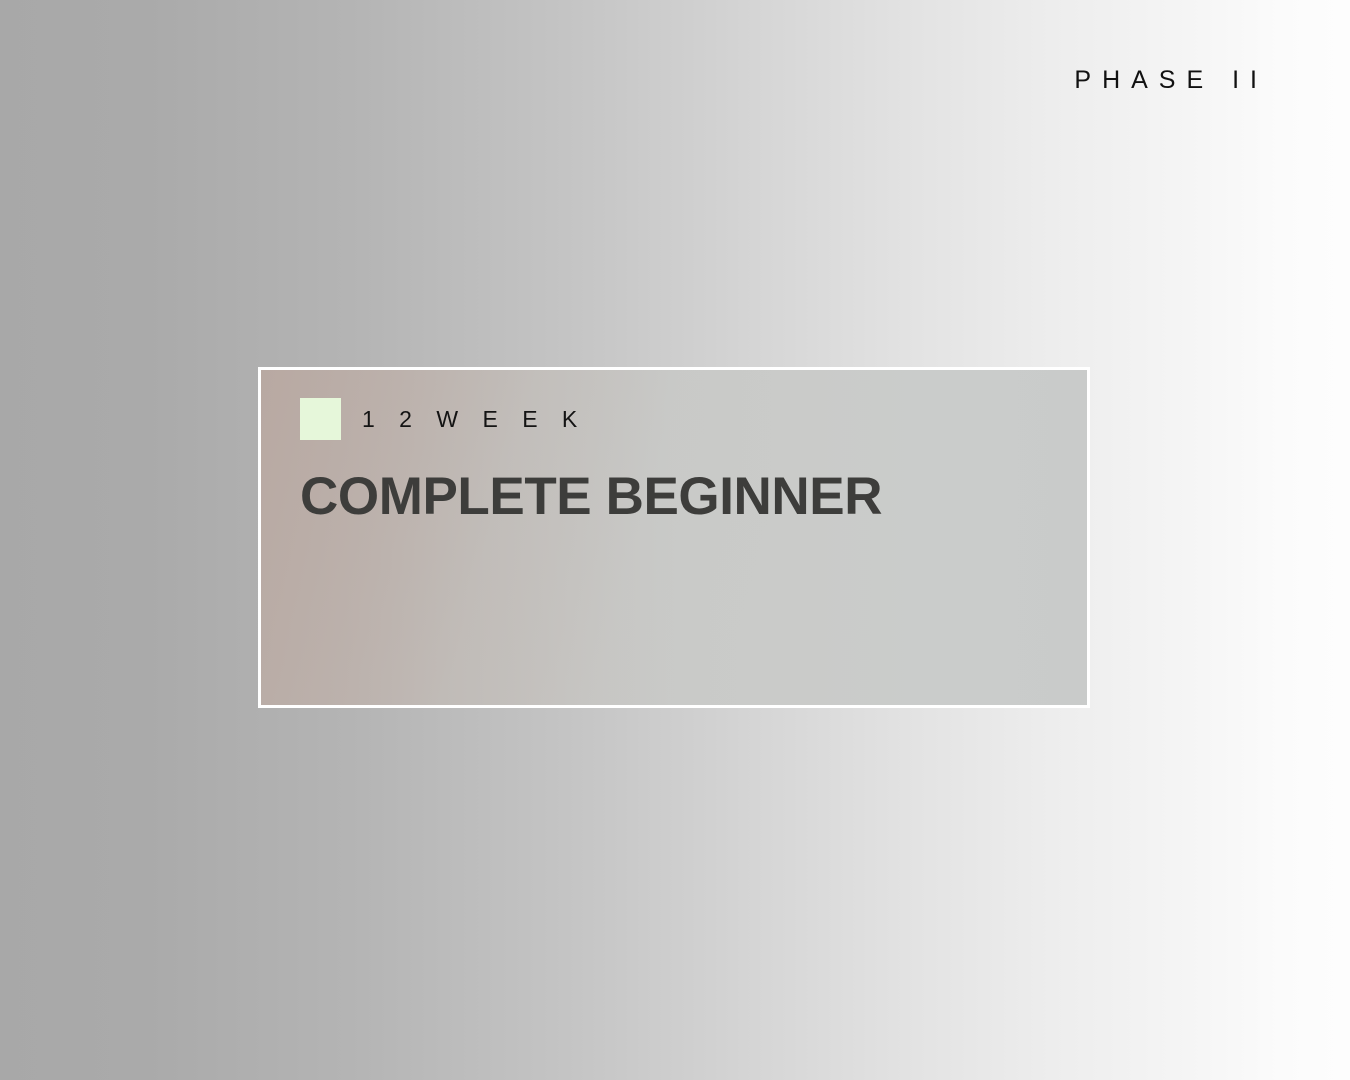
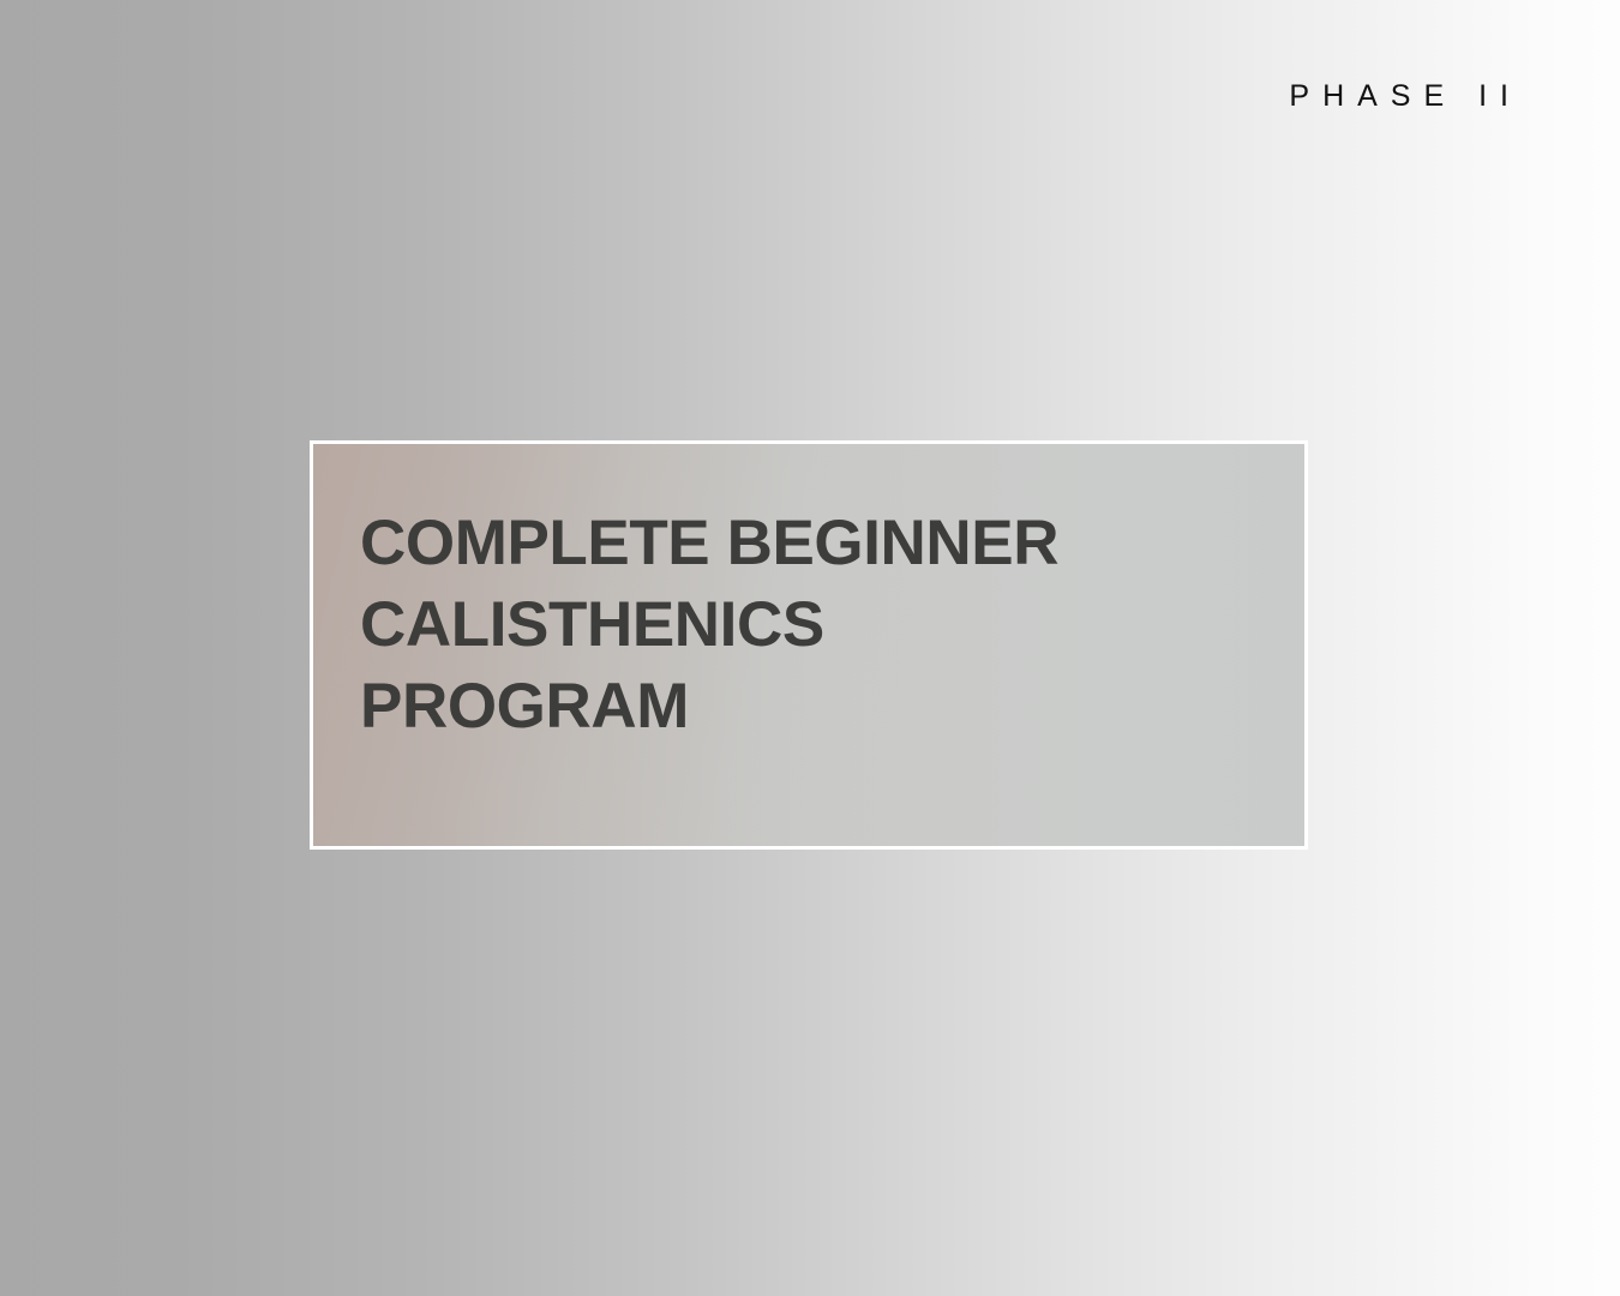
  PHASE II
- 1 2 W E E K
  COMPLETE BEGINNER
+ CALISTHENICS
+ PROGRAM
